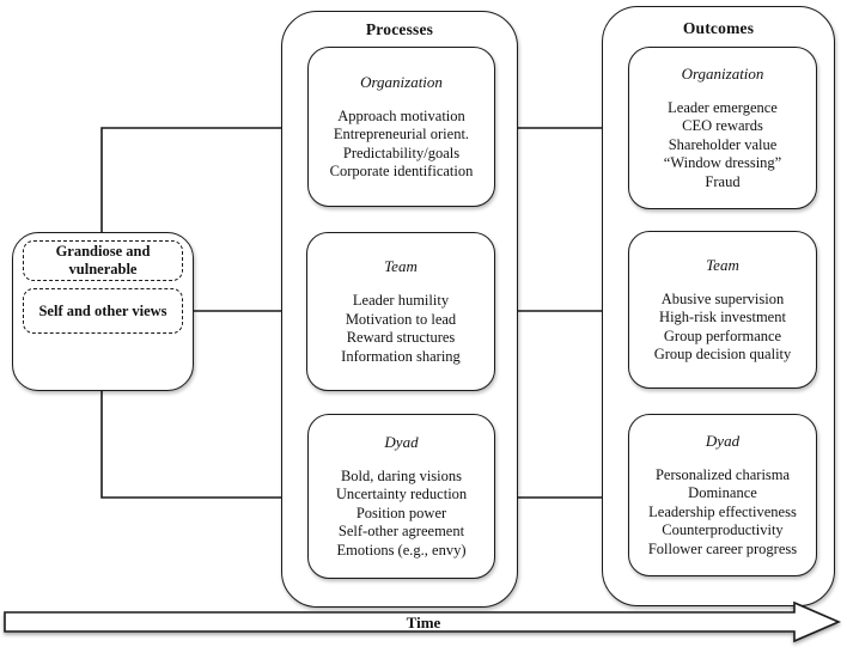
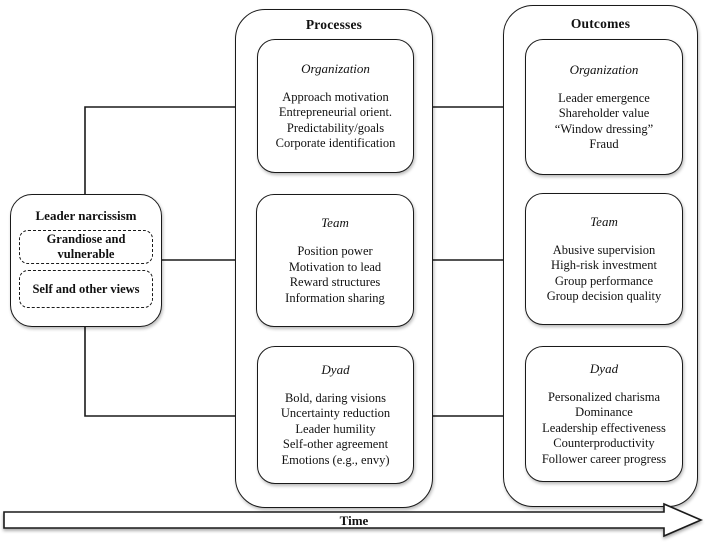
  Processes
  Outcomes
  Organization
  Approach motivation
  Entrepreneurial orient.
  Predictability/goals
  Corporate identification
  Team
- Leader humility
+ Position power
  Motivation to lead
  Reward structures
  Information sharing
  Dyad
  Bold, daring visions
  Uncertainty reduction
- Position power
+ Leader humility
  Self-other agreement
  Emotions (e.g., envy)
  Organization
  Leader emergence
- CEO rewards
  Shareholder value
  “Window dressing”
  Fraud
  Team
  Abusive supervision
  High-risk investment
  Group performance
  Group decision quality
  Dyad
  Personalized charisma
  Dominance
  Leadership effectiveness
  Counterproductivity
  Follower career progress
+ Leader narcissism
  Grandiose and vulnerable
  Self and other views
  Time
